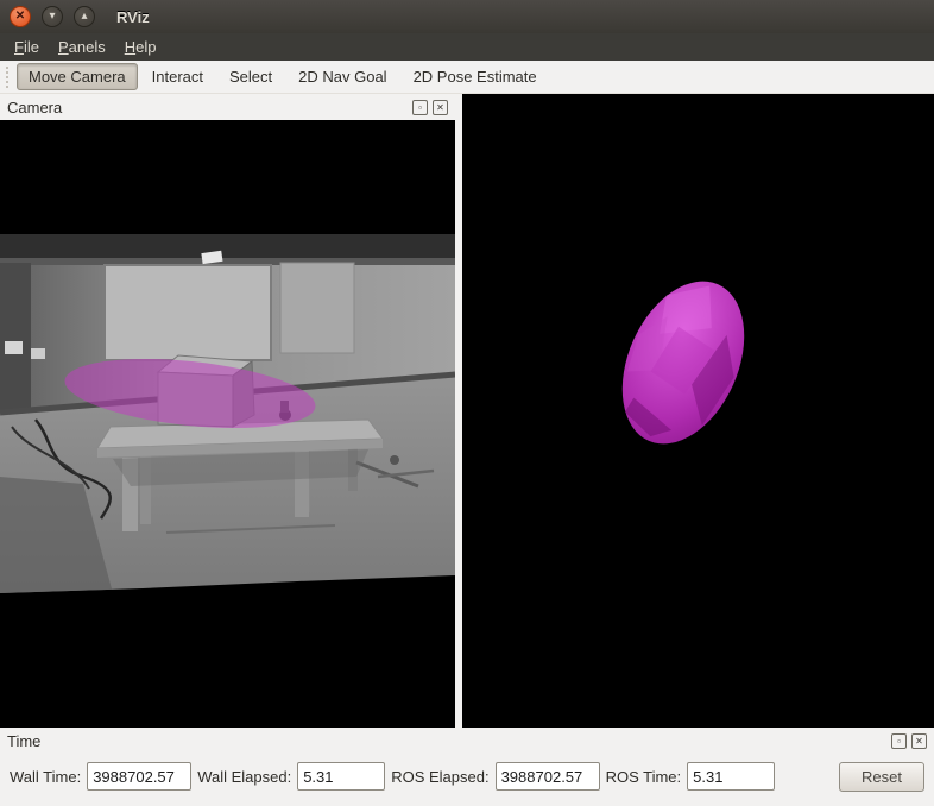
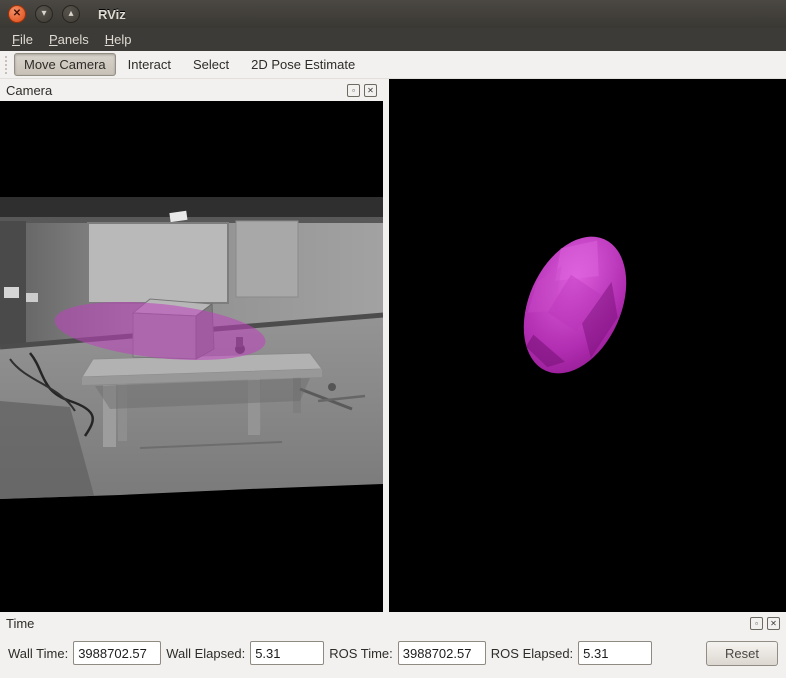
  ✕
  ▾
  ▴
  RViz
  File
  Panels
  Help
  Move Camera
  Interact
  Select
- 2D Nav Goal
  2D Pose Estimate
  Camera
  ▫
  ✕
  Time
  ▫
  ✕
  Wall Time:
  3988702.57
  Wall Elapsed:
  5.31
- ROS Elapsed:
+ ROS Time:
  3988702.57
- ROS Time:
+ ROS Elapsed:
  5.31
  Reset
